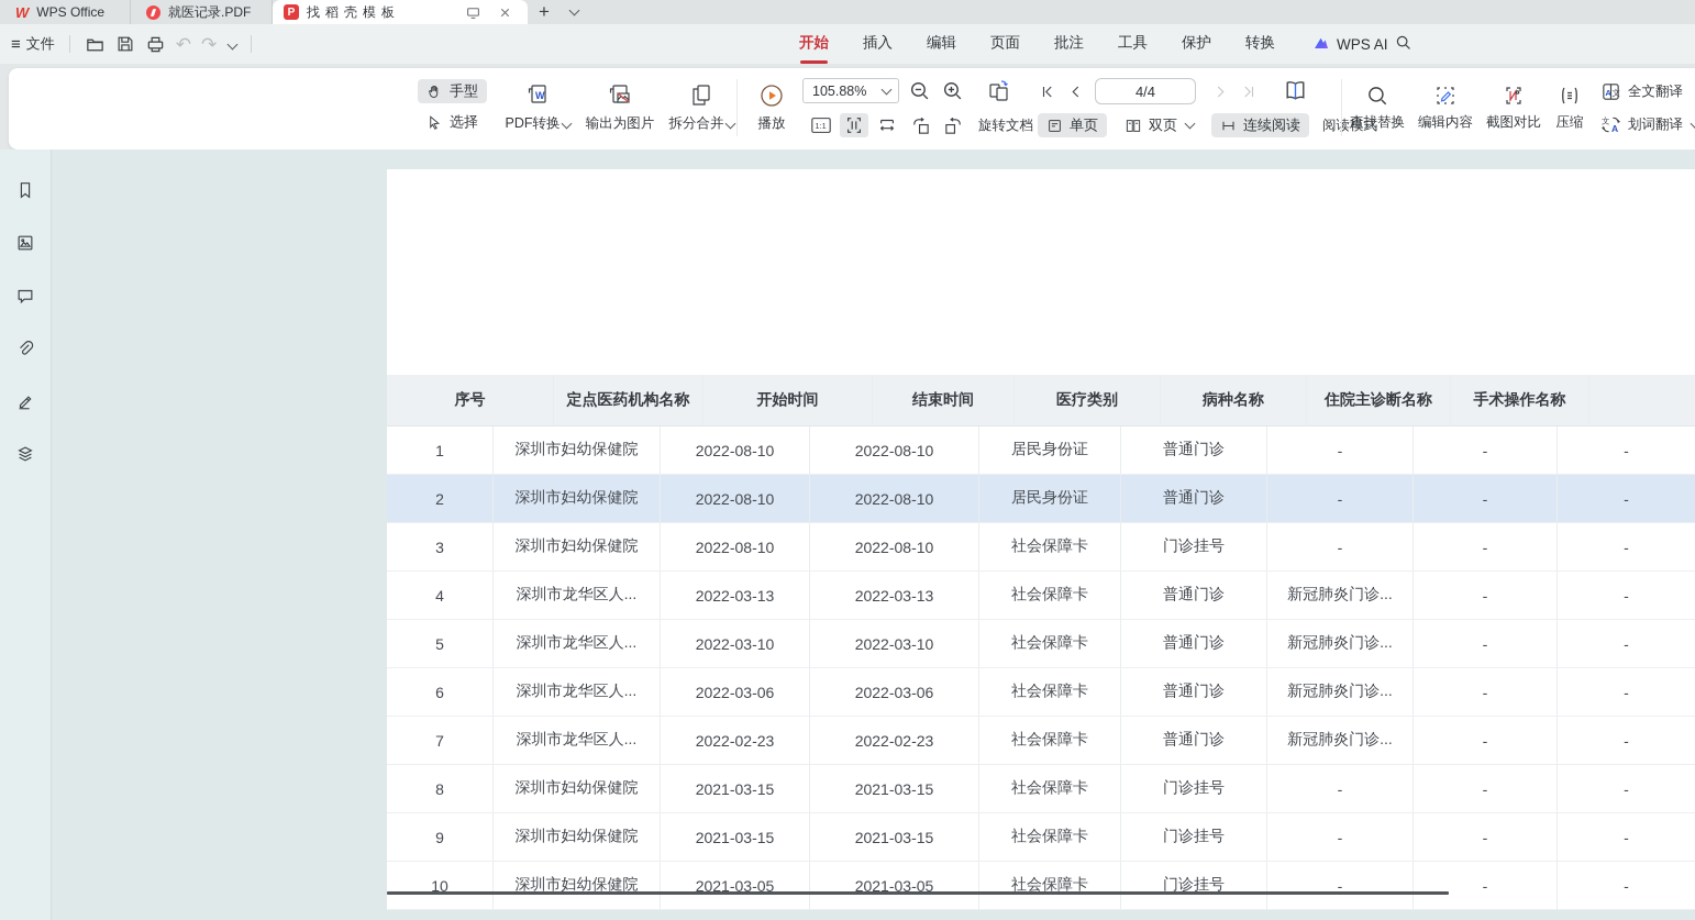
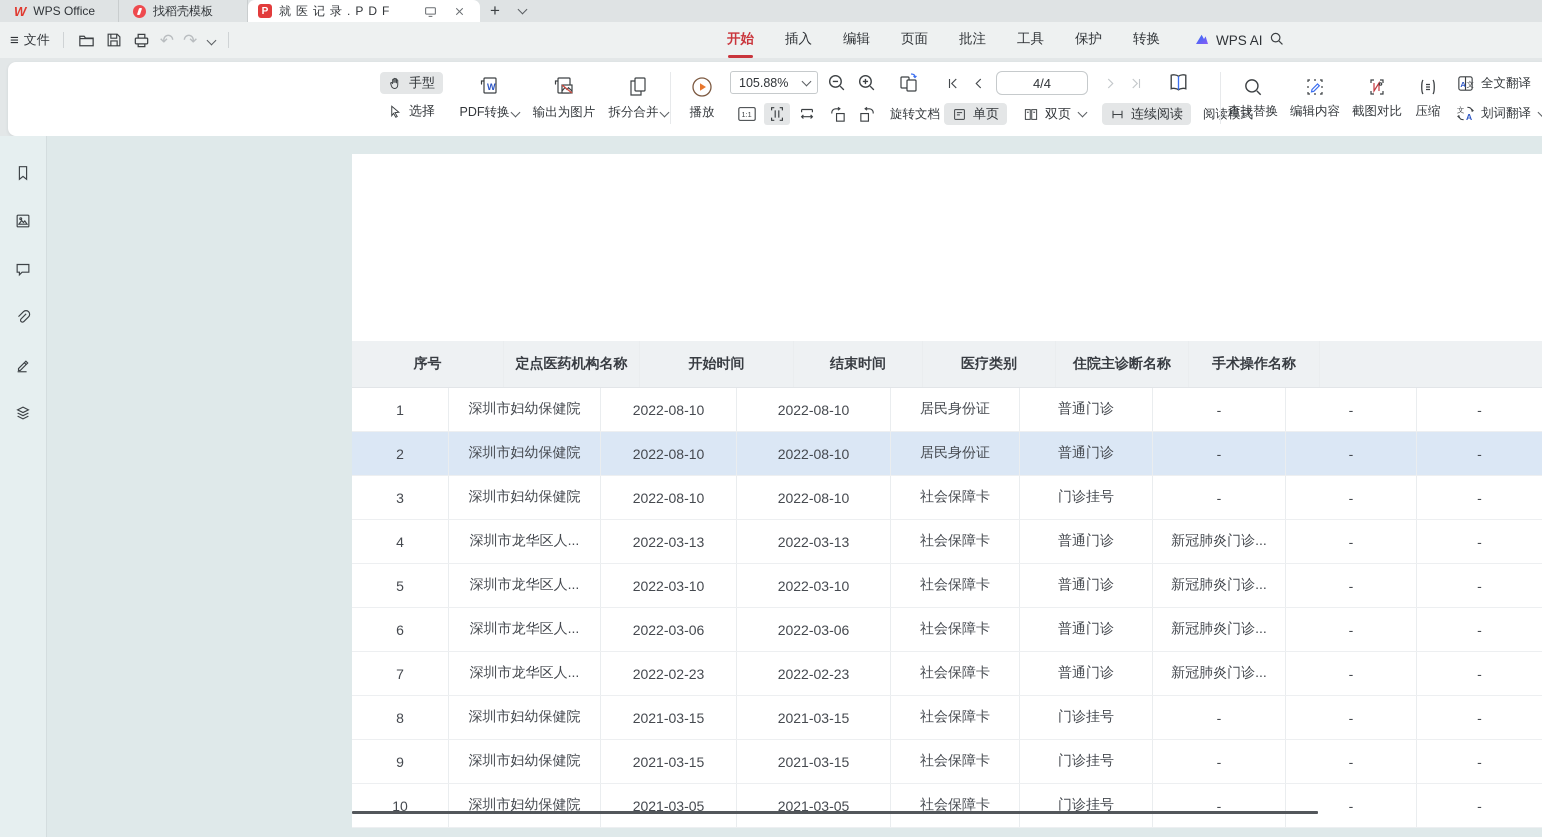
  W
  WPS Office
- 就医记录.PDF
+ 找稻壳模板
  P
- 找稻壳模板
+ 就医记录.PDF
  +
  ≡
  文件
  ↶
  ↷
  开始
  插入
  编辑
  页面
  批注
  工具
  保护
  转换
  WPS AI
  手型
  选择
  W
  PDF转换
  输出为图片
  拆分合并
  播放
  105.88%
  1:1
  旋转文档
  4/4
  单页
  双页
  连续阅读
  阅读模式
  查找替换
  编辑内容
  截图对比
  压缩
  A
  文
  全文翻译
  文
  A
  划词翻译
  序号
  定点医药机构名称
  开始时间
  结束时间
  医疗类别
- 病种名称
  住院主诊断名称
  手术操作名称
  1
  深圳市妇幼保健院
  2022-08-10
  2022-08-10
  居民身份证
  普通门诊
  -
  -
  -
  2
  深圳市妇幼保健院
  2022-08-10
  2022-08-10
  居民身份证
  普通门诊
  -
  -
  -
  3
  深圳市妇幼保健院
  2022-08-10
  2022-08-10
  社会保障卡
  门诊挂号
  -
  -
  -
  4
  深圳市龙华区人...
  2022-03-13
  2022-03-13
  社会保障卡
  普通门诊
  新冠肺炎门诊...
  -
  -
  5
  深圳市龙华区人...
  2022-03-10
  2022-03-10
  社会保障卡
  普通门诊
  新冠肺炎门诊...
  -
  -
  6
  深圳市龙华区人...
  2022-03-06
  2022-03-06
  社会保障卡
  普通门诊
  新冠肺炎门诊...
  -
  -
  7
  深圳市龙华区人...
  2022-02-23
  2022-02-23
  社会保障卡
  普通门诊
  新冠肺炎门诊...
  -
  -
  8
  深圳市妇幼保健院
  2021-03-15
  2021-03-15
  社会保障卡
  门诊挂号
  -
  -
  -
  9
  深圳市妇幼保健院
  2021-03-15
  2021-03-15
  社会保障卡
  门诊挂号
  -
  -
  -
  10
  深圳市妇幼保健院
  2021-03-05
  2021-03-05
  社会保障卡
  门诊挂号
  -
  -
  -
